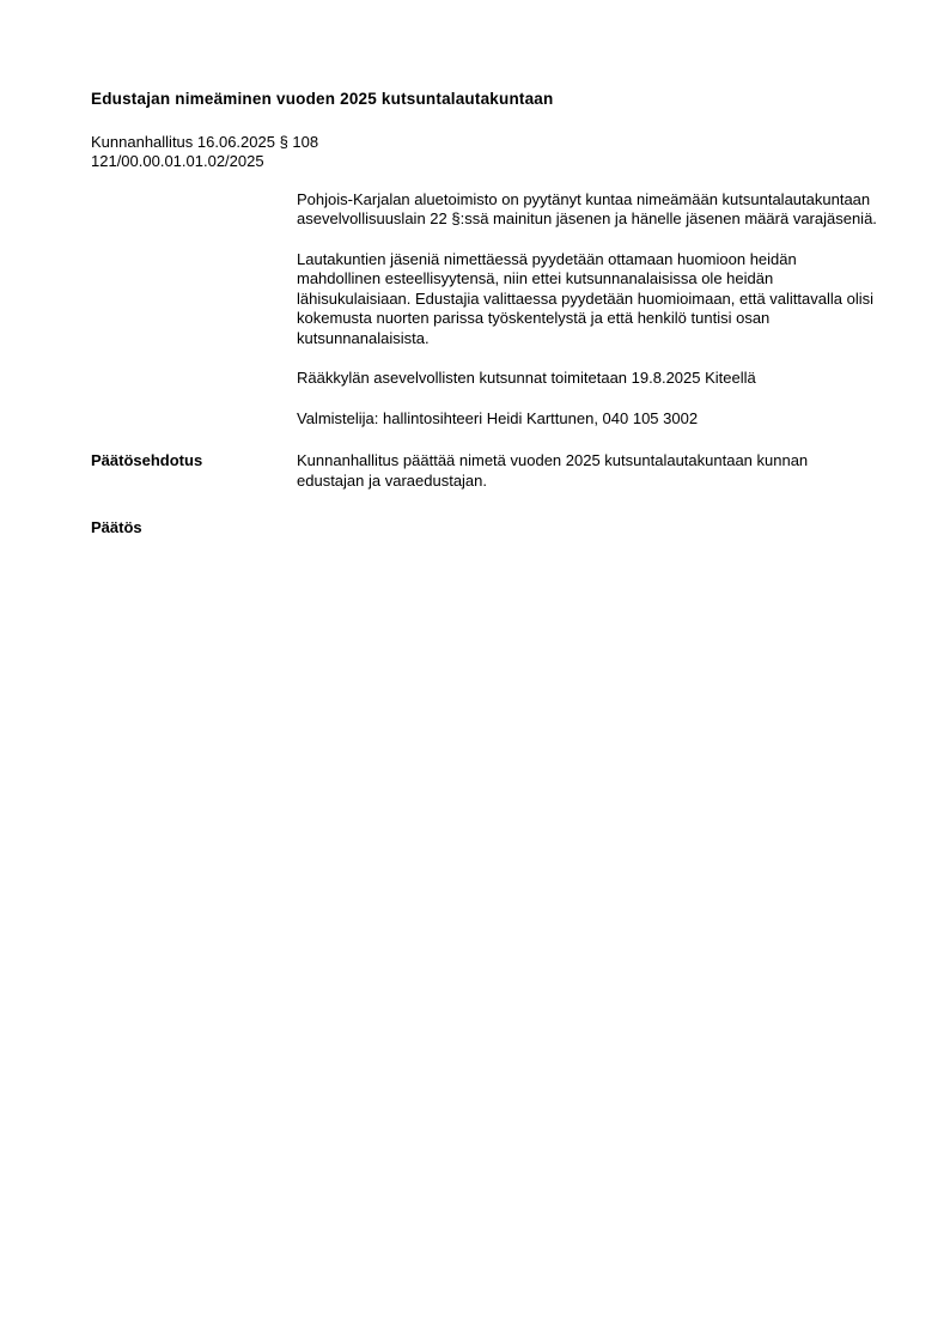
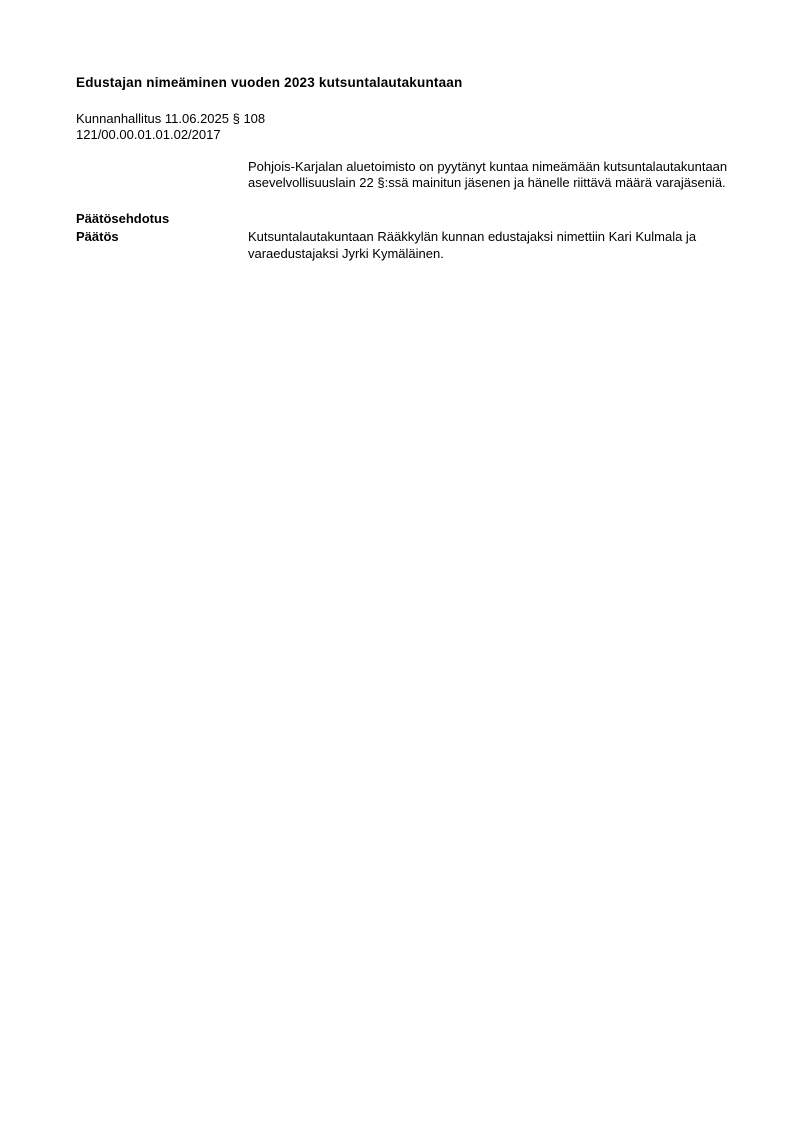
- Edustajan nimeäminen vuoden 2025 kutsuntalautakuntaan
+ Edustajan nimeäminen vuoden 2023 kutsuntalautakuntaan
- Kunnanhallitus 16.06.2025 § 108
+ Kunnanhallitus 11.06.2025 § 108
- 121/00.00.01.01.02/2025
+ 121/00.00.01.01.02/2017
- Pohjois-Karjalan aluetoimisto on pyytänyt kuntaa nimeämään kutsuntalautakuntaan asevelvollisuuslain 22 §:ssä mainitun jäsenen ja hänelle jäsenen määrä varajäseniä.
+ Pohjois-Karjalan aluetoimisto on pyytänyt kuntaa nimeämään kutsuntalautakuntaan asevelvollisuuslain 22 §:ssä mainitun jäsenen ja hänelle riittävä määrä varajäseniä.
- Lautakuntien jäseniä nimettäessä pyydetään ottamaan huomioon heidän mahdollinen esteellisyytensä, niin ettei kutsunnanalaisissa ole heidän lähisukulaisiaan. Edustajia valittaessa pyydetään huomioimaan, että valittavalla olisi kokemusta nuorten parissa työskentelystä ja että henkilö tuntisi osan kutsunnanalaisista.
- Rääkkylän asevelvollisten kutsunnat toimitetaan 19.8.2025 Kiteellä
- Valmistelija: hallintosihteeri Heidi Karttunen, 040 105 3002
  Päätösehdotus
- Kunnanhallitus päättää nimetä vuoden 2025 kutsuntalautakuntaan kunnan edustajan ja varaedustajan.
  Päätös
+ Kutsuntalautakuntaan Rääkkylän kunnan edustajaksi nimettiin Kari Kulmala ja varaedustajaksi Jyrki Kymäläinen.
